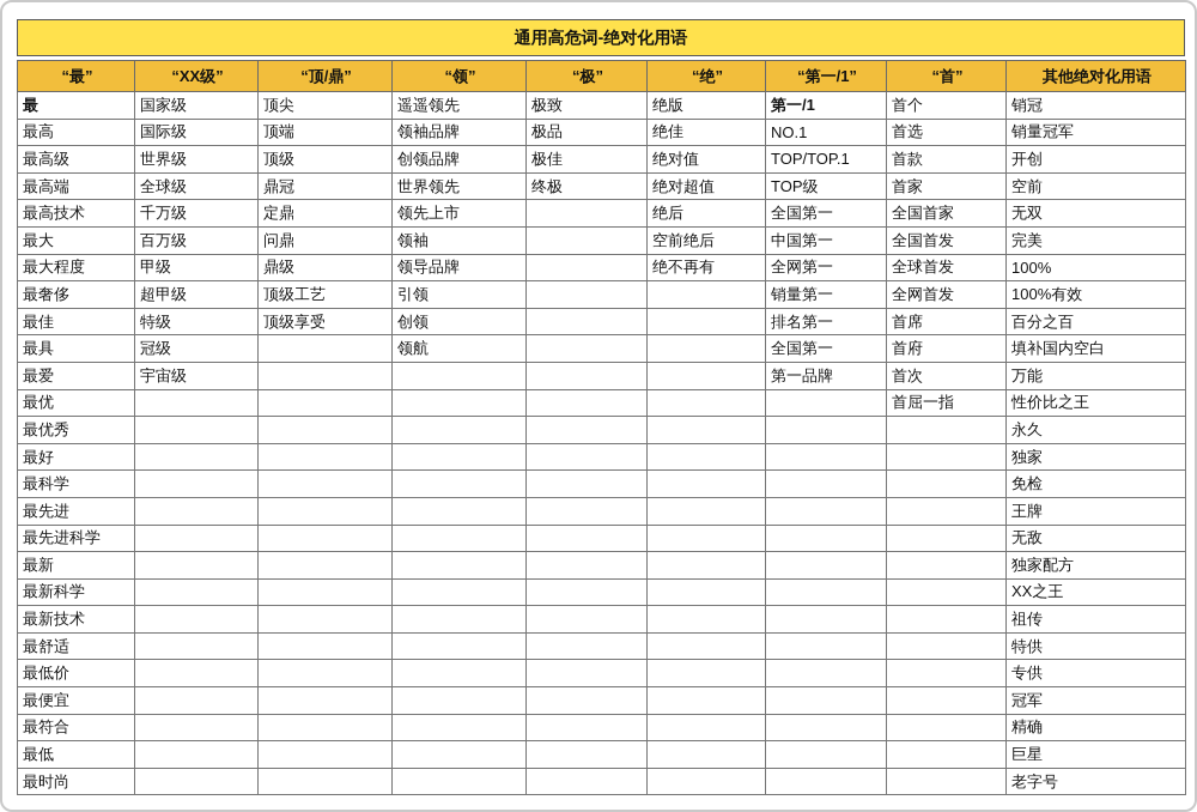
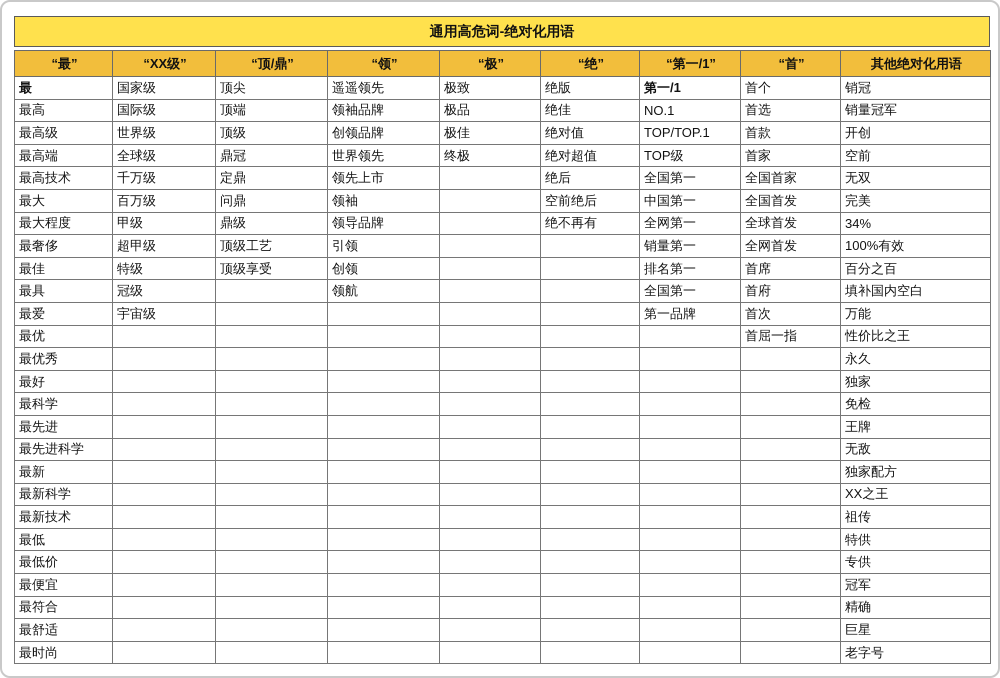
  通用高危词-绝对化用语
  “最”	“XX级”	“顶/鼎”	“领”	“极”	“绝”	“第一/1”	“首”	其他绝对化用语
  最	国家级	顶尖	遥遥领先	极致	绝版	第一/1	首个	销冠
  最高	国际级	顶端	领袖品牌	极品	绝佳	NO.1	首选	销量冠军
  最高级	世界级	顶级	创领品牌	极佳	绝对值	TOP/TOP.1	首款	开创
  最高端	全球级	鼎冠	世界领先	终极	绝对超值	TOP级	首家	空前
  最高技术	千万级	定鼎	领先上市		绝后	全国第一	全国首家	无双
  最大	百万级	问鼎	领袖		空前绝后	中国第一	全国首发	完美
- 最大程度	甲级	鼎级	领导品牌		绝不再有	全网第一	全球首发	100%
+ 最大程度	甲级	鼎级	领导品牌		绝不再有	全网第一	全球首发	34%
  最奢侈	超甲级	顶级工艺	引领			销量第一	全网首发	100%有效
  最佳	特级	顶级享受	创领			排名第一	首席	百分之百
  最具	冠级		领航			全国第一	首府	填补国内空白
  最爱	宇宙级					第一品牌	首次	万能
  最优							首屈一指	性价比之王
  最优秀								永久
  最好								独家
  最科学								免检
  最先进								王牌
  最先进科学								无敌
  最新								独家配方
  最新科学								XX之王
  最新技术								祖传
- 最舒适								特供
+ 最低								特供
  最低价								专供
  最便宜								冠军
  最符合								精确
- 最低								巨星
+ 最舒适								巨星
  最时尚								老字号
